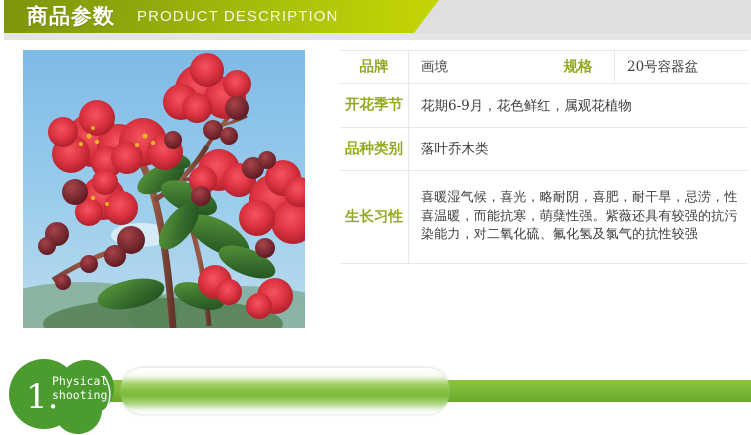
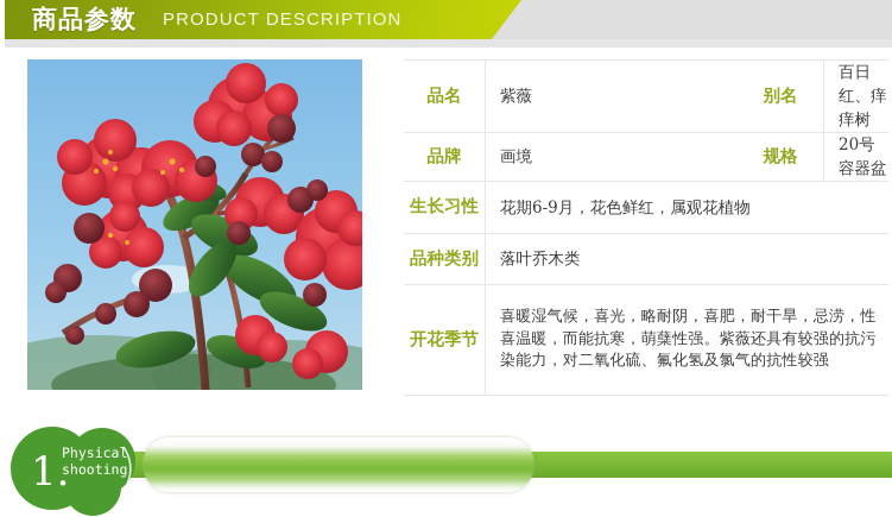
  商品参数
  PRODUCT DESCRIPTION
+ 品名	紫薇	别名	百日红、痒痒树
  品牌	画境	规格	20号容器盆
- 开花季节	花期6-9月，花色鲜红，属观花植物
+ 生长习性	花期6-9月，花色鲜红，属观花植物
  品种类别	落叶乔木类
- 生长习性	喜暖湿气候，喜光，略耐阴，喜肥，耐干旱，忌涝，性喜温暖，而能抗寒，萌蘖性强。紫薇还具有较强的抗污染能力，对二氧化硫、氟化氢及氯气的抗性较强
+ 开花季节	喜暖湿气候，喜光，略耐阴，喜肥，耐干旱，忌涝，性喜温暖，而能抗寒，萌蘖性强。紫薇还具有较强的抗污染能力，对二氧化硫、氟化氢及氯气的抗性较强
  1.
  Physical
  shooting
